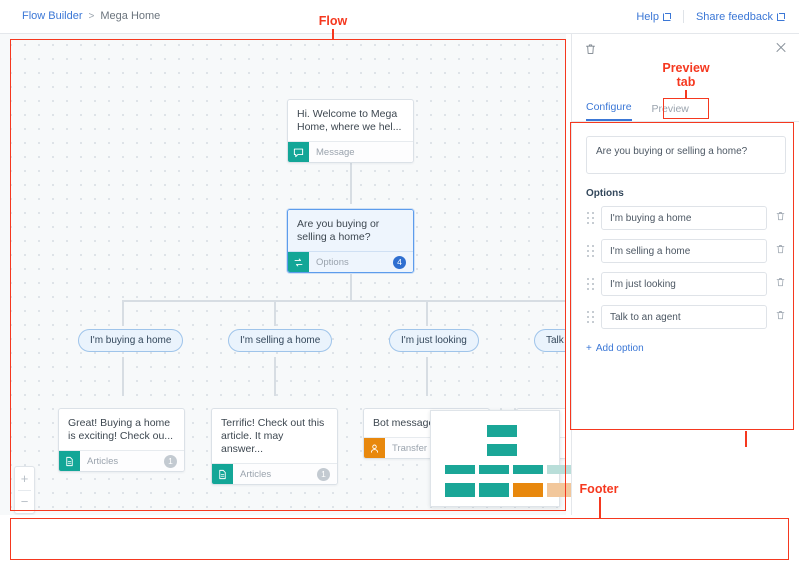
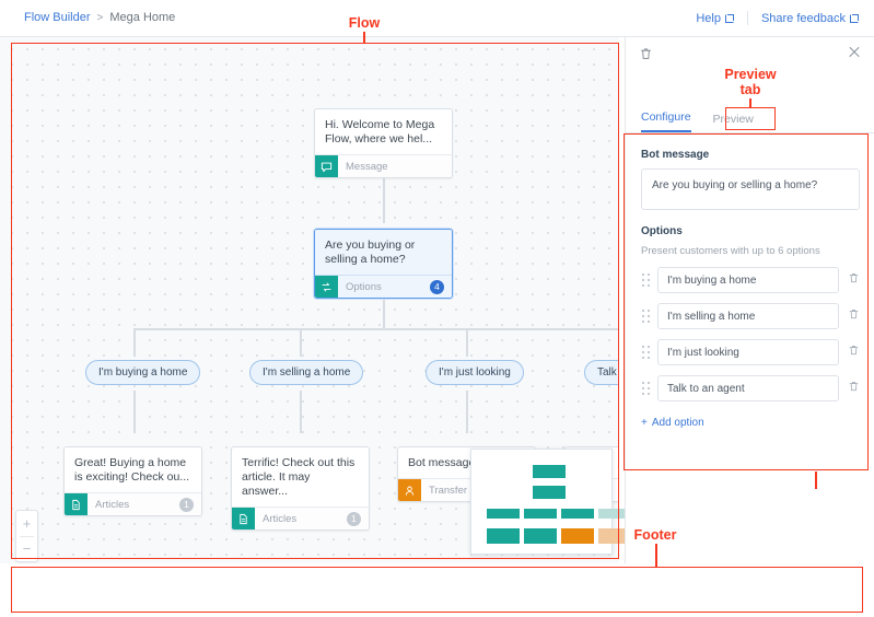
  Flow Builder
  >
  Mega Home
  Help
  Share feedback
- Hi. Welcome to Mega Home, where we hel...
+ Hi. Welcome to Mega Flow, where we hel...
  Message
  Are you buying or selling a home?
  Options
  4
  I'm buying a home
  I'm selling a home
  I'm just looking
  Great! Buying a home is exciting! Check ou...
  Articles
  1
  Terrific! Check out this article. It may answer...
  Articles
  1
  Bot messag
  Transfer
  +
  −
  Configure
  Preview
+ Bot message
  Are you buying or selling a home?
  Options
+ Present customers with up to 6 options
  I'm buying a home
  I'm selling a home
  I'm just looking
  Talk to an agent
  +
  Add option
  Flow
  Preview
  tab
  Footer
